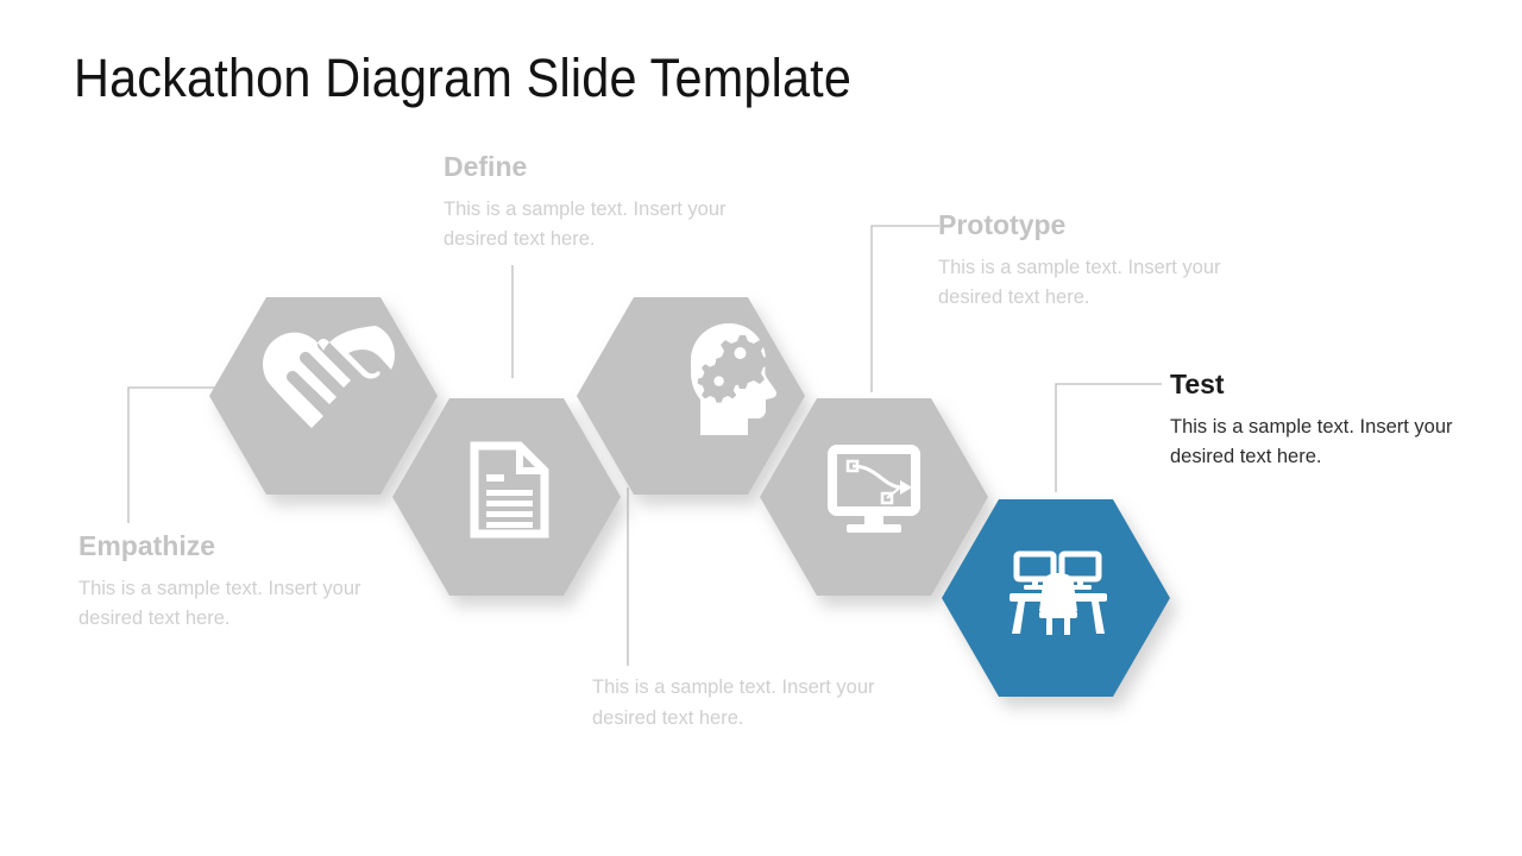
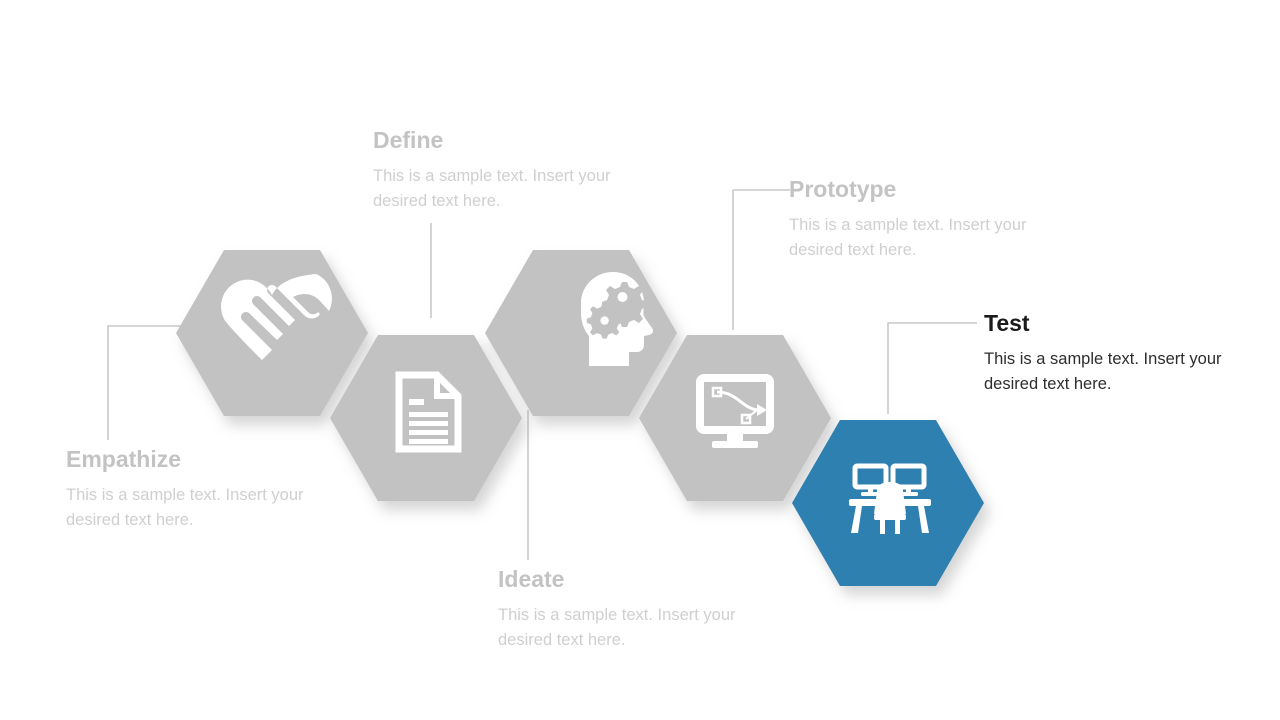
- Hackathon Diagram Slide Template
  Empathize
  This is a sample text. Insert your desired text here.
  Define
  This is a sample text. Insert your desired text here.
+ Ideate
  This is a sample text. Insert your desired text here.
  Prototype
  This is a sample text. Insert your desired text here.
  Test
  This is a sample text. Insert your desired text here.
